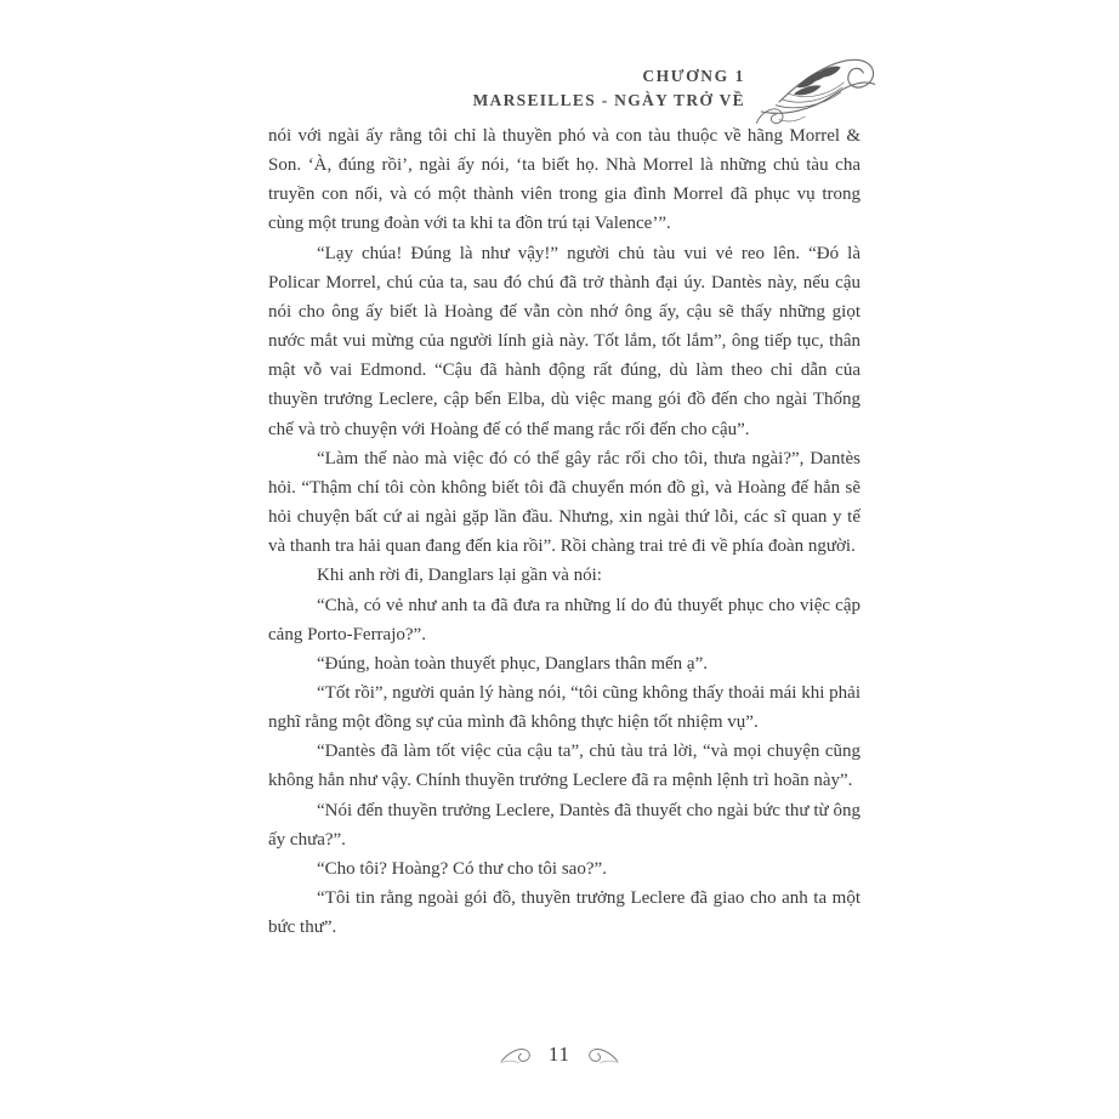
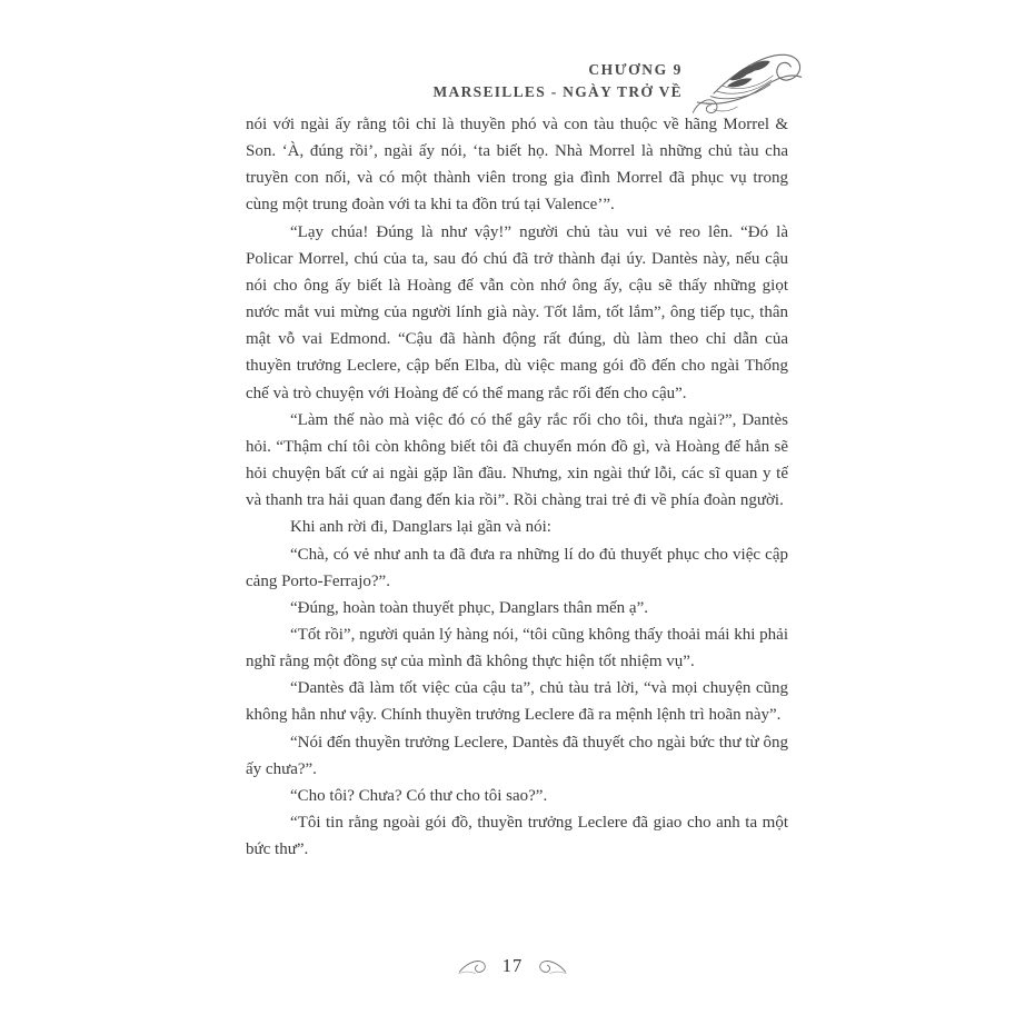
- CHƯƠNG 1
+ CHƯƠNG 9
  MARSEILLES - NGÀY TRỞ VỀ
  nói với ngài ấy rằng tôi chỉ là thuyền phó và con tàu thuộc về hãng Morrel & Son. ‘À, đúng rồi’, ngài ấy nói, ‘ta biết họ. Nhà Morrel là những chủ tàu cha truyền con nối, và có một thành viên trong gia đình Morrel đã phục vụ trong cùng một trung đoàn với ta khi ta đồn trú tại Valence’”.
  “Lạy chúa! Đúng là như vậy!” người chủ tàu vui vẻ reo lên. “Đó là Policar Morrel, chú của ta, sau đó chú đã trở thành đại úy. Dantès này, nếu cậu nói cho ông ấy biết là Hoàng đế vẫn còn nhớ ông ấy, cậu sẽ thấy những giọt nước mắt vui mừng của người lính già này. Tốt lắm, tốt lắm”, ông tiếp tục, thân mật vỗ vai Edmond. “Cậu đã hành động rất đúng, dù làm theo chỉ dẫn của thuyền trưởng Leclere, cập bến Elba, dù việc mang gói đồ đến cho ngài Thống chế và trò chuyện với Hoàng đế có thể mang rắc rối đến cho cậu”.
  “Làm thế nào mà việc đó có thể gây rắc rối cho tôi, thưa ngài?”, Dantès hỏi. “Thậm chí tôi còn không biết tôi đã chuyển món đồ gì, và Hoàng đế hẳn sẽ hỏi chuyện bất cứ ai ngài gặp lần đầu. Nhưng, xin ngài thứ lỗi, các sĩ quan y tế và thanh tra hải quan đang đến kia rồi”. Rồi chàng trai trẻ đi về phía đoàn người.
  Khi anh rời đi, Danglars lại gần và nói:
  “Chà, có vẻ như anh ta đã đưa ra những lí do đủ thuyết phục cho việc cập cảng Porto-Ferrajo?”.
  “Đúng, hoàn toàn thuyết phục, Danglars thân mến ạ”.
  “Tốt rồi”, người quản lý hàng nói, “tôi cũng không thấy thoải mái khi phải nghĩ rằng một đồng sự của mình đã không thực hiện tốt nhiệm vụ”.
  “Dantès đã làm tốt việc của cậu ta”, chủ tàu trả lời, “và mọi chuyện cũng không hẳn như vậy. Chính thuyền trưởng Leclere đã ra mệnh lệnh trì hoãn này”.
  “Nói đến thuyền trưởng Leclere, Dantès đã thuyết cho ngài bức thư từ ông ấy chưa?”.
- “Cho tôi? Hoàng? Có thư cho tôi sao?”.
+ “Cho tôi? Chưa? Có thư cho tôi sao?”.
  “Tôi tin rằng ngoài gói đồ, thuyền trưởng Leclere đã giao cho anh ta một bức thư”.
- 11
+ 17
